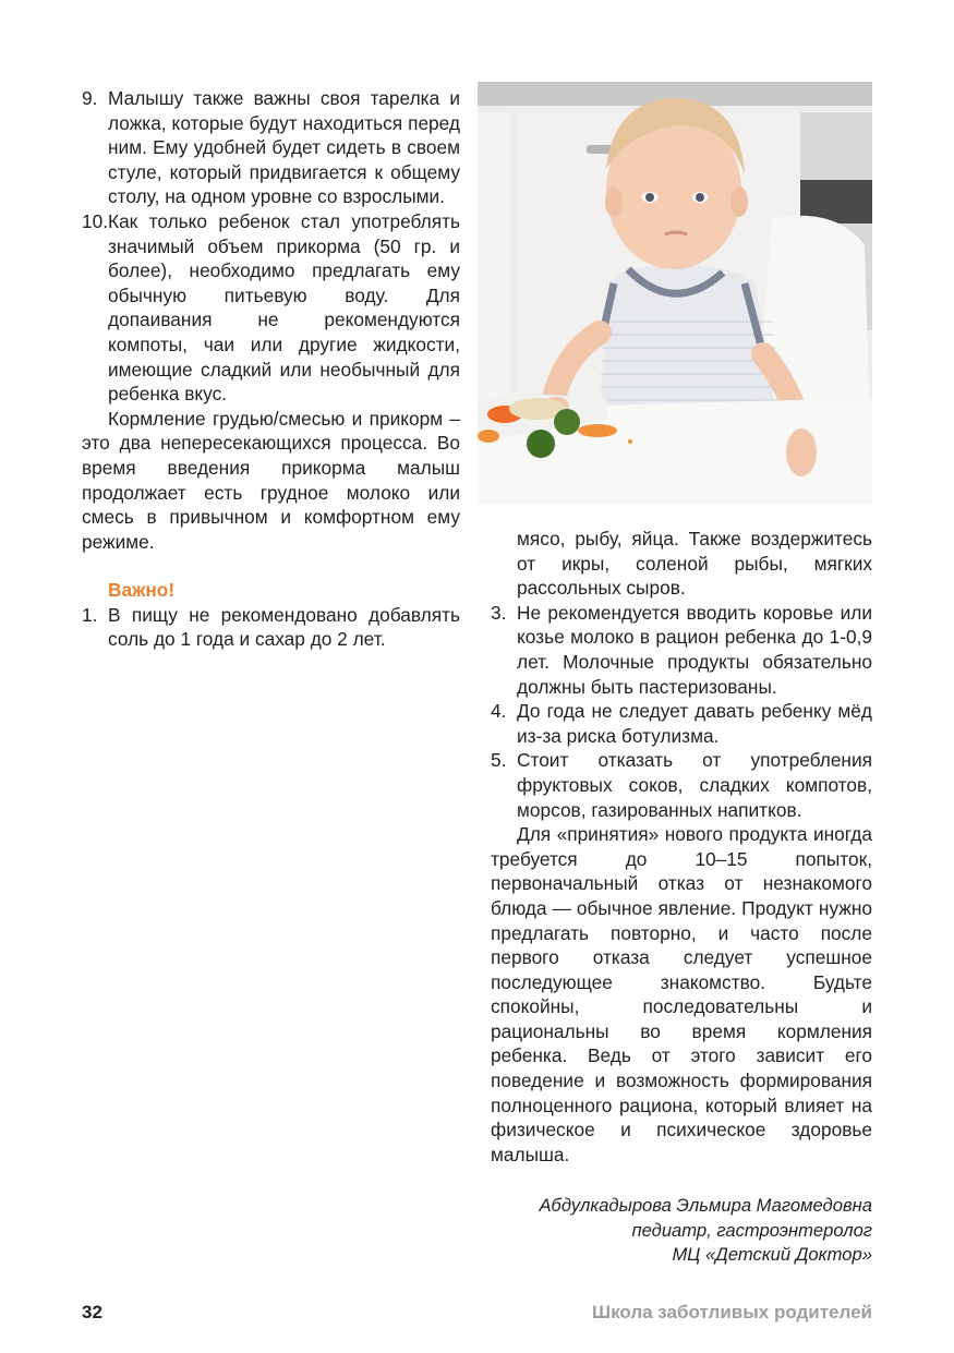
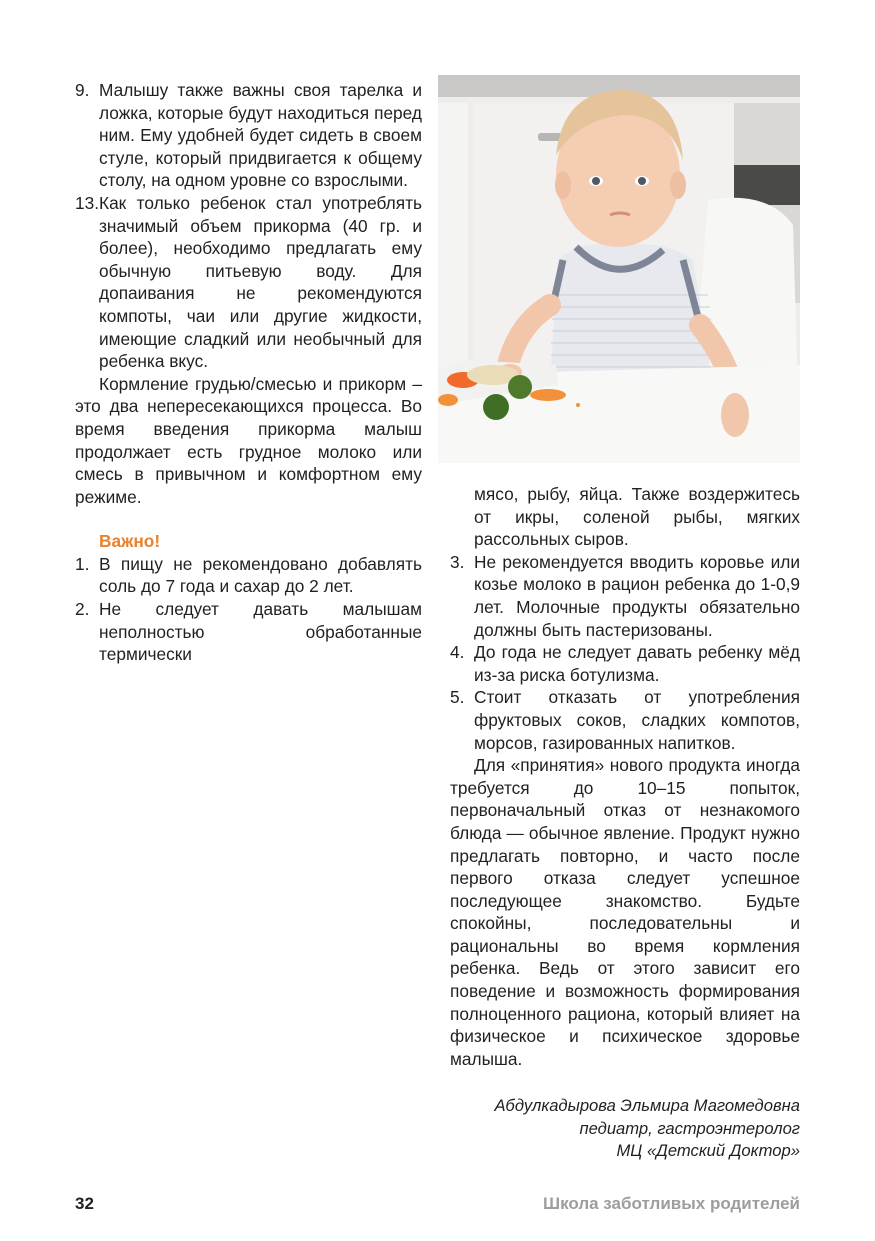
  9.
  Малышу также важны своя тарелка и ложка, которые будут находиться перед ним. Ему удобней будет сидеть в своем стуле, который придвигается к общему столу, на одном уровне со взрослыми.
- 10.
+ 13.
- Как только ребенок стал употреблять значимый объем прикорма (50 гр. и более), необходимо предлагать ему обычную питьевую воду. Для допаивания не рекомендуются компоты, чаи или другие жидкости, имеющие сладкий или необычный для ребенка вкус.
+ Как только ребенок стал употреблять значимый объем прикорма (40 гр. и более), необходимо предлагать ему обычную питьевую воду. Для допаивания не рекомендуются компоты, чаи или другие жидкости, имеющие сладкий или необычный для ребенка вкус.
  Кормление грудью/смесью и прикорм – это два непересекающихся процесса. Во время введения прикорма малыш продолжает есть грудное молоко или смесь в привычном и комфортном ему режиме.
  Важно!
  1.
- В пищу не рекомендовано добавлять соль до 1 года и сахар до 2 лет.
+ В пищу не рекомендовано добавлять соль до 7 года и сахар до 2 лет.
+ 2.
+ Не следует давать малышам неполностью обработанные термически
  мясо, рыбу, яйца. Также воздержитесь от икры, соленой рыбы, мягких рассольных сыров.
  3.
  Не рекомендуется вводить коровье или козье молоко в рацион ребенка до 1-0,9 лет. Молочные продукты обязательно должны быть пастеризованы.
  4.
  До года не следует давать ребенку мёд из-за риска ботулизма.
  5.
  Стоит отказать от употребления фруктовых соков, сладких компотов, морсов, газированных напитков.
  Для «принятия» нового продукта иногда требуется до 10–15 попыток, первоначальный отказ от незнакомого блюда — обычное явление. Продукт нужно предлагать повторно, и часто после первого отказа следует успешное последующее знакомство. Будьте спокойны, последовательны и рациональны во время кормления ребенка. Ведь от этого зависит его поведение и возможность формирования полноценного рациона, который влияет на физическое и психическое здоровье малыша.
  Абдулкадырова Эльмира Магомедовна
  педиатр, гастроэнтеролог
  МЦ «Детский Доктор»
  32
  Школа заботливых родителей
